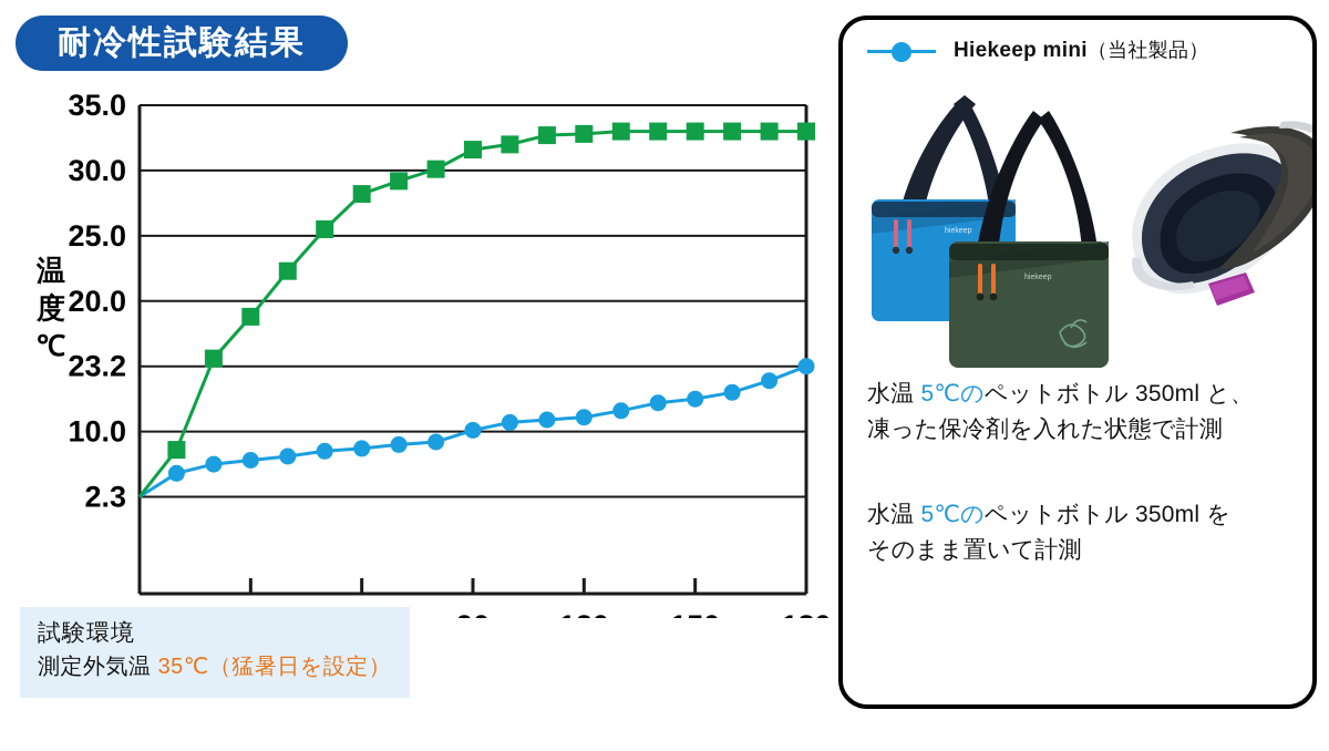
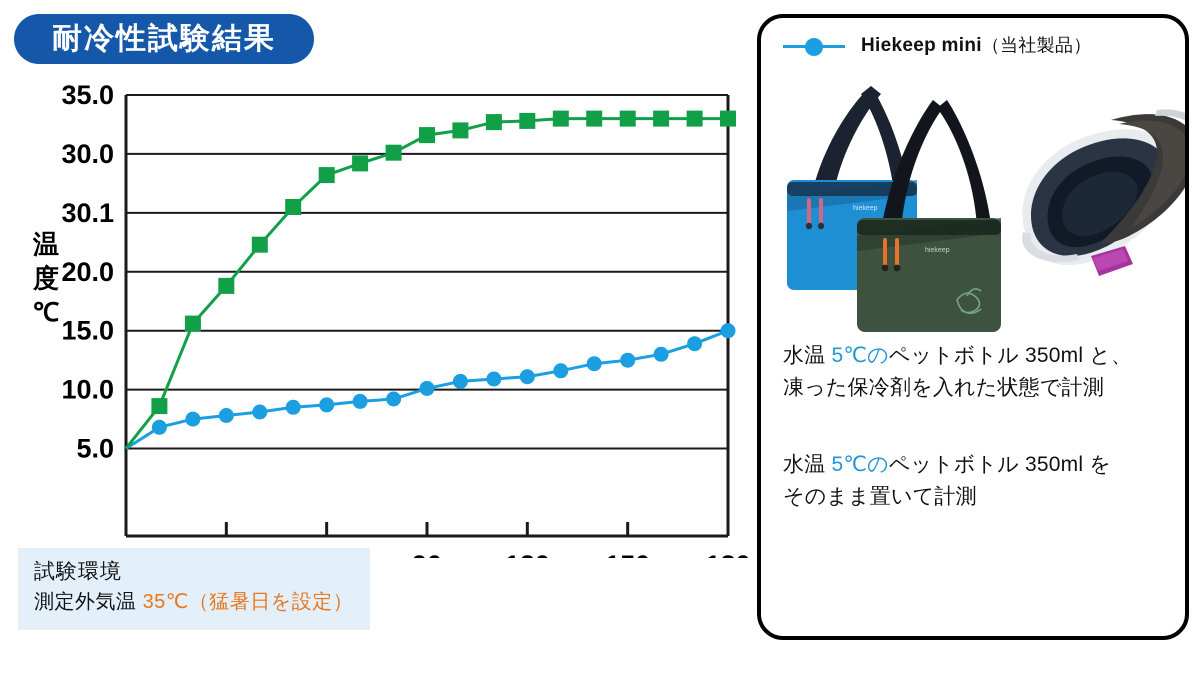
  耐冷性試験結果
- 2.3
+ 5.0
  10.0
- 23.2
+ 15.0
  20.0
- 25.0
+ 30.1
  30.0
  35.0
  温
  度
  ℃
  試験環境
  測定外気温 35℃（猛暑日を設定）
  Hiekeep mini（当社製品）
  水温 5℃のペットボトル 350ml と、
  凍った保冷剤を入れた状態で計測
  水温 5℃のペットボトル 350ml を
  そのまま置いて計測
